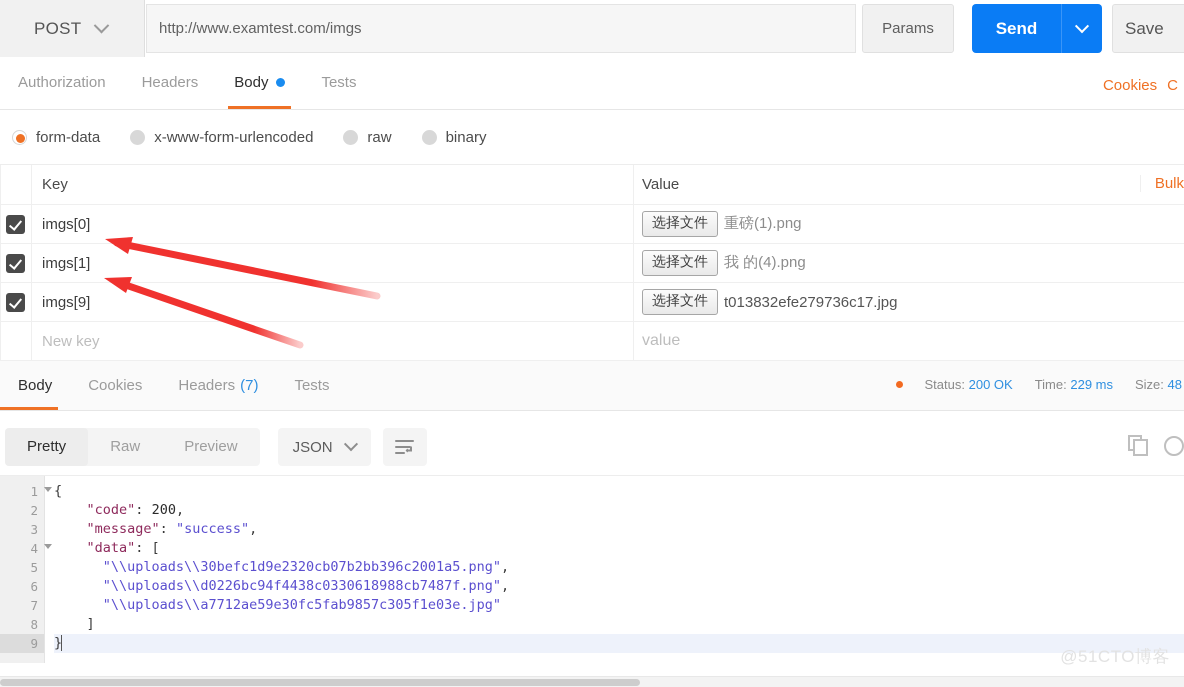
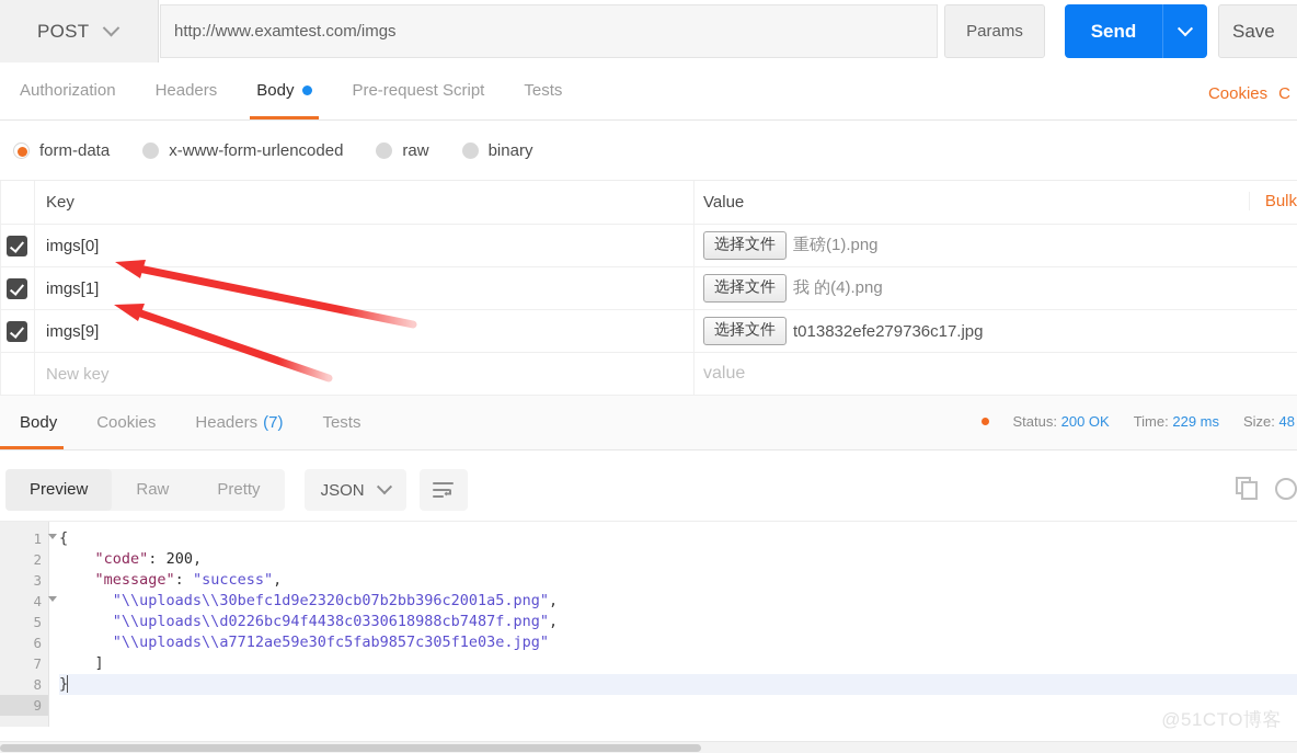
  POST
  http://www.examtest.com/imgs
  Params
  Send
  Save
  Authorization
  Headers
  Body
+ Pre-request Script
  Tests
  Cookies
  C
  form-data
  x-www-form-urlencoded
  raw
  binary
  Key
  Value
  Bulk
  imgs[0]
  选择文件
  重磅(1).png
  imgs[1]
  选择文件
  我 的(4).png
  imgs[9]
  选择文件
  t013832efe279736c17.jpg
  New key
  value
  Body
  Cookies
  Headers
  (7)
  Tests
  Status: 200 OK
  Time: 229 ms
  Size: 48
- Pretty
+ Preview
  Raw
- Preview
+ Pretty
  JSON
  1
  2
  3
  4
  5
  6
  7
  8
  9
  {
  "code": 200,
  "message": "success",
- "data": [
  "\\uploads\\30befc1d9e2320cb07b2bb396c2001a5.png",
  "\\uploads\\d0226bc94f4438c0330618988cb7487f.png",
  "\\uploads\\a7712ae59e30fc5fab9857c305f1e03e.jpg"
  ]
  }
  @51CTO博客
